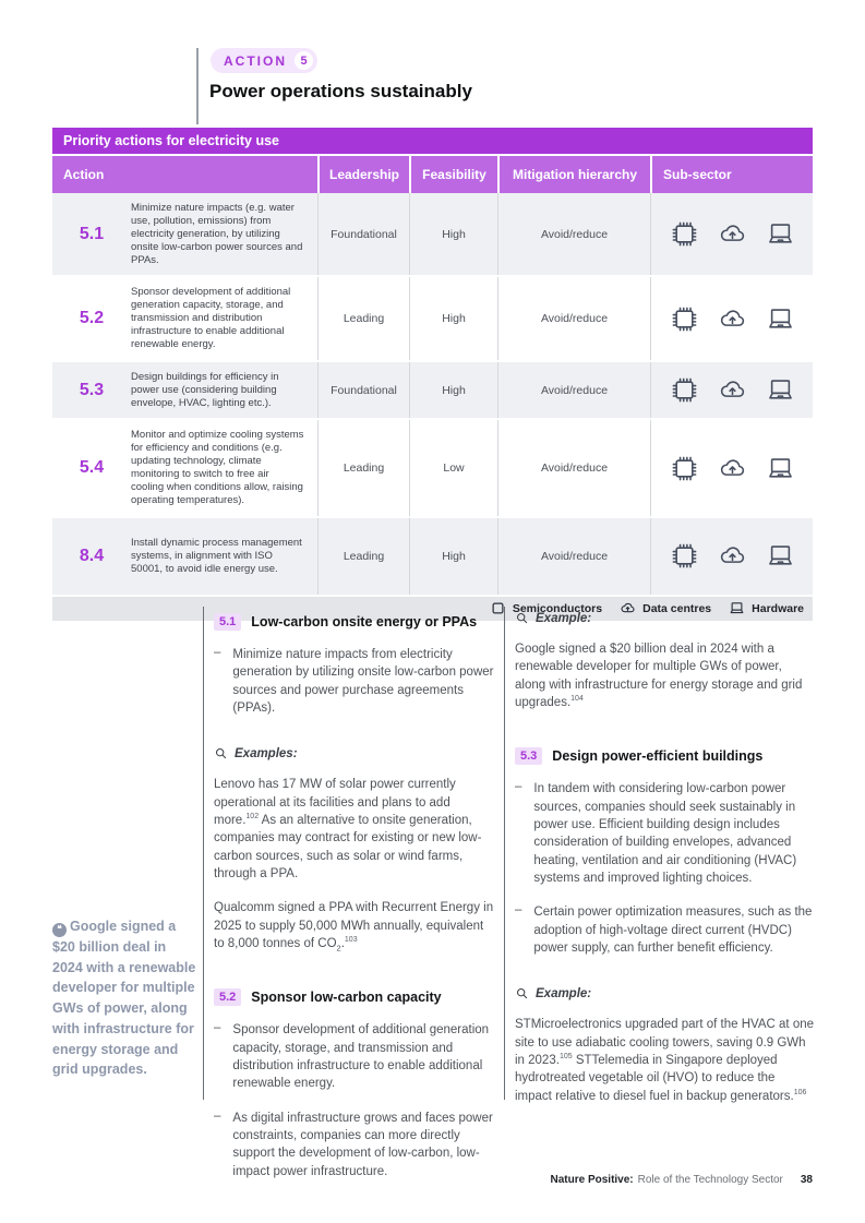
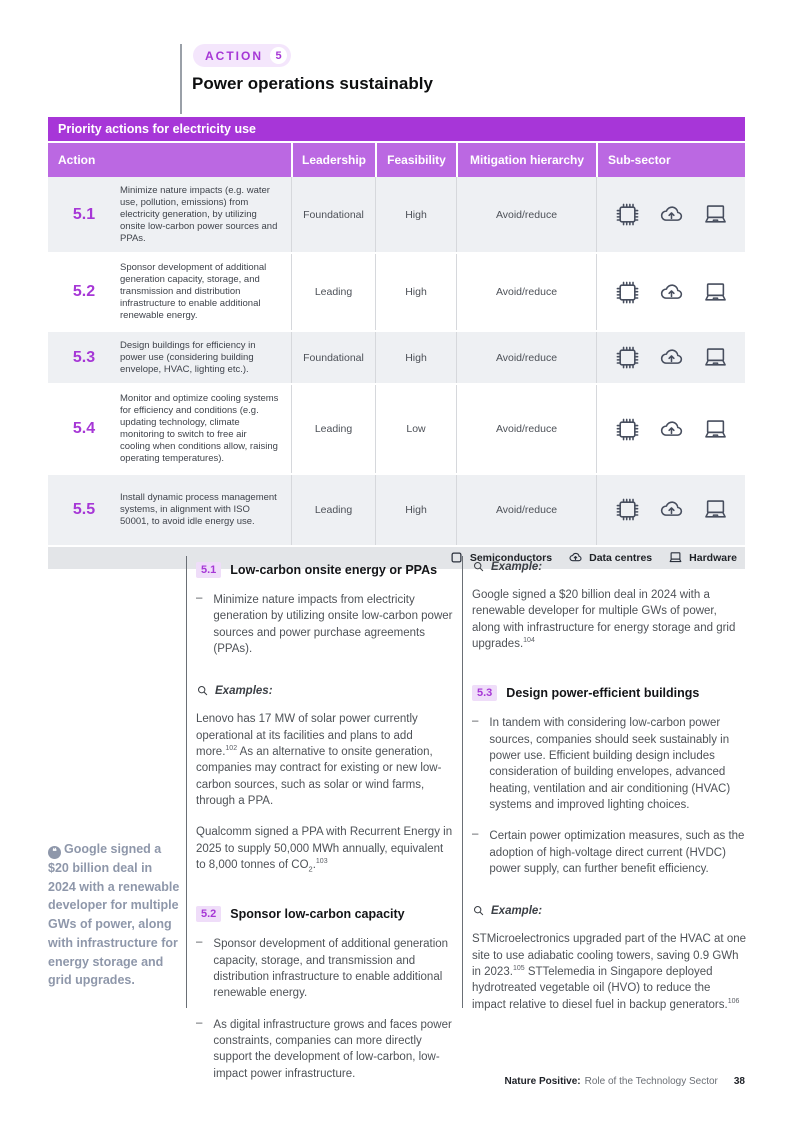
  ACTION
  5
  Power operations sustainably
  Priority actions for electricity use
  Action
  Leadership
  Feasibility
  Mitigation hierarchy
  Sub-sector
  5.1
  Minimize nature impacts (e.g. water use, pollution, emissions) from electricity generation, by utilizing onsite low-carbon power sources and PPAs.
  Foundational
  High
  Avoid/reduce
  5.2
  Sponsor development of additional generation capacity, storage, and transmission and distribution infrastructure to enable additional renewable energy.
  Leading
  High
  Avoid/reduce
  5.3
  Design buildings for efficiency in power use (considering building envelope, HVAC, lighting etc.).
  Foundational
  High
  Avoid/reduce
  5.4
  Monitor and optimize cooling systems for efficiency and conditions (e.g. updating technology, climate monitoring to switch to free air cooling when conditions allow, raising operating temperatures).
  Leading
  Low
  Avoid/reduce
- 8.4
+ 5.5
  Install dynamic process management systems, in alignment with ISO 50001, to avoid idle energy use.
  Leading
  High
  Avoid/reduce
  Semiconductors
  Data centres
  Hardware
  ❝ Google signed a $20 billion deal in 2024 with a renewable developer for multiple GWs of power, along with infrastructure for energy storage and grid upgrades.
  5.1
  Low-carbon onsite energy or PPAs
  –
  Minimize nature impacts from electricity generation by utilizing onsite low-carbon power sources and power purchase agreements (PPAs).
  Examples:
  Lenovo has 17 MW of solar power currently operational at its facilities and plans to add more. As an alternative to onsite generation, companies may contract for existing or new low-carbon sources, such as solar or wind farms, through a PPA.
  Qualcomm signed a PPA with Recurrent Energy in 2025 to supply 50,000 MWh annually, equivalent to 8,000 tonnes of CO2.
  5.2
  Sponsor low-carbon capacity
  –
  Sponsor development of additional generation capacity, storage, and transmission and distribution infrastructure to enable additional renewable energy.
  –
  As digital infrastructure grows and faces power constraints, companies can more directly support the development of low-carbon, low-impact power infrastructure.
  Example:
  Google signed a $20 billion deal in 2024 with a renewable developer for multiple GWs of power, along with infrastructure for energy storage and grid upgrades.
  5.3
  Design power-efficient buildings
  –
  In tandem with considering low-carbon power sources, companies should seek sustainably in power use. Efficient building design includes consideration of building envelopes, advanced heating, ventilation and air conditioning (HVAC) systems and improved lighting choices.
  –
  Certain power optimization measures, such as the adoption of high-voltage direct current (HVDC) power supply, can further benefit efficiency.
  Example:
  STMicroelectronics upgraded part of the HVAC at one site to use adiabatic cooling towers, saving 0.9 GWh in 2023. STTelemedia in Singapore deployed hydrotreated vegetable oil (HVO) to reduce the impact relative to diesel fuel in backup generators.
  Nature Positive:
  Role of the Technology Sector
  38
